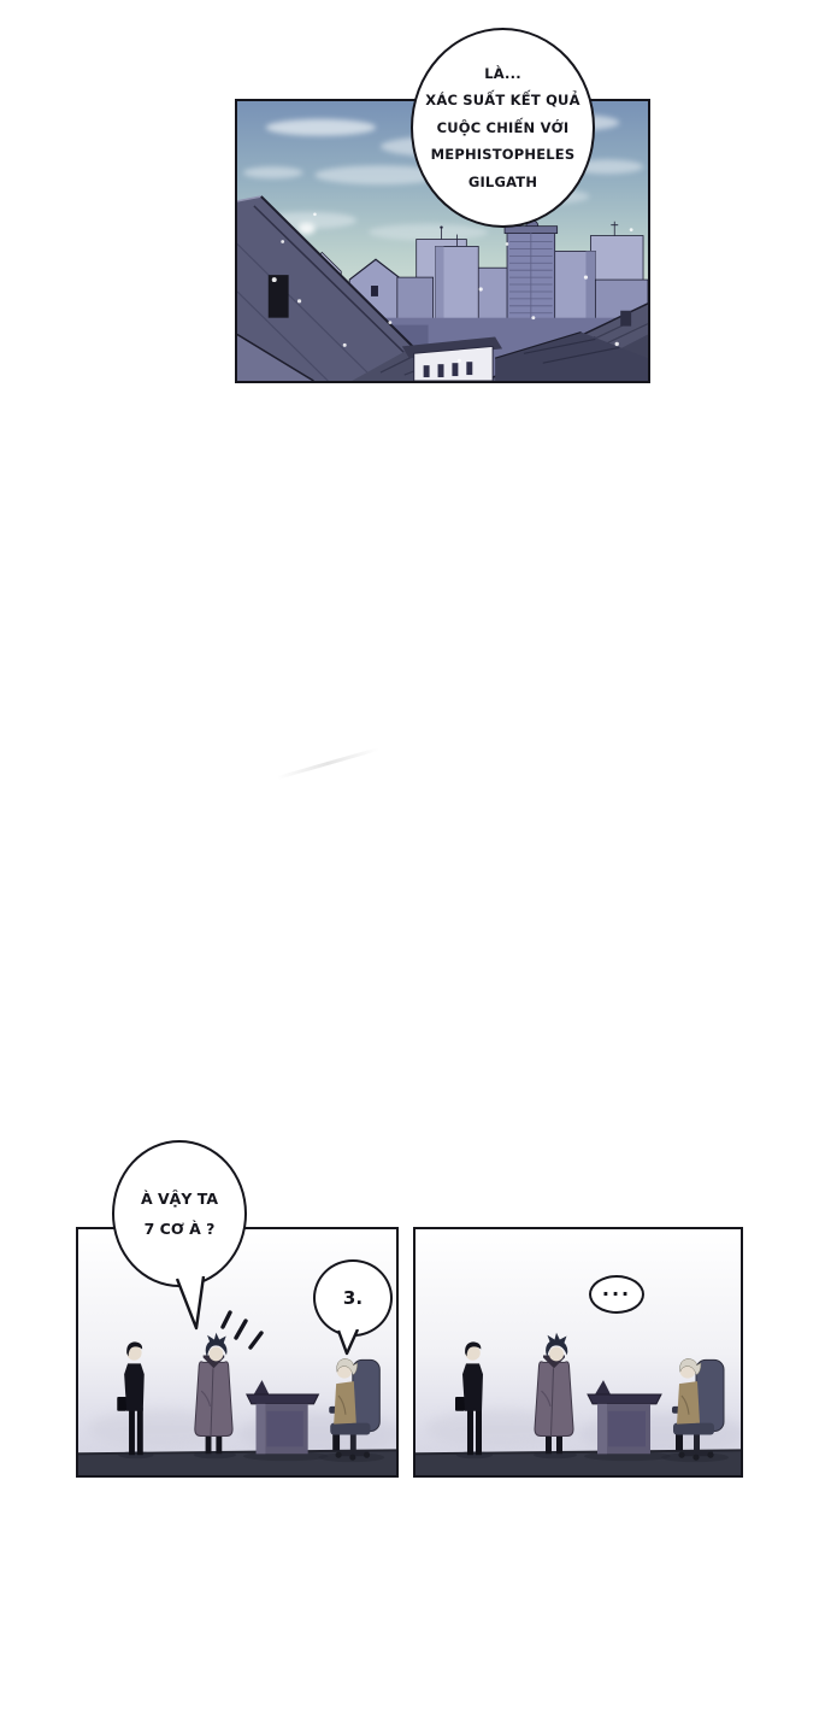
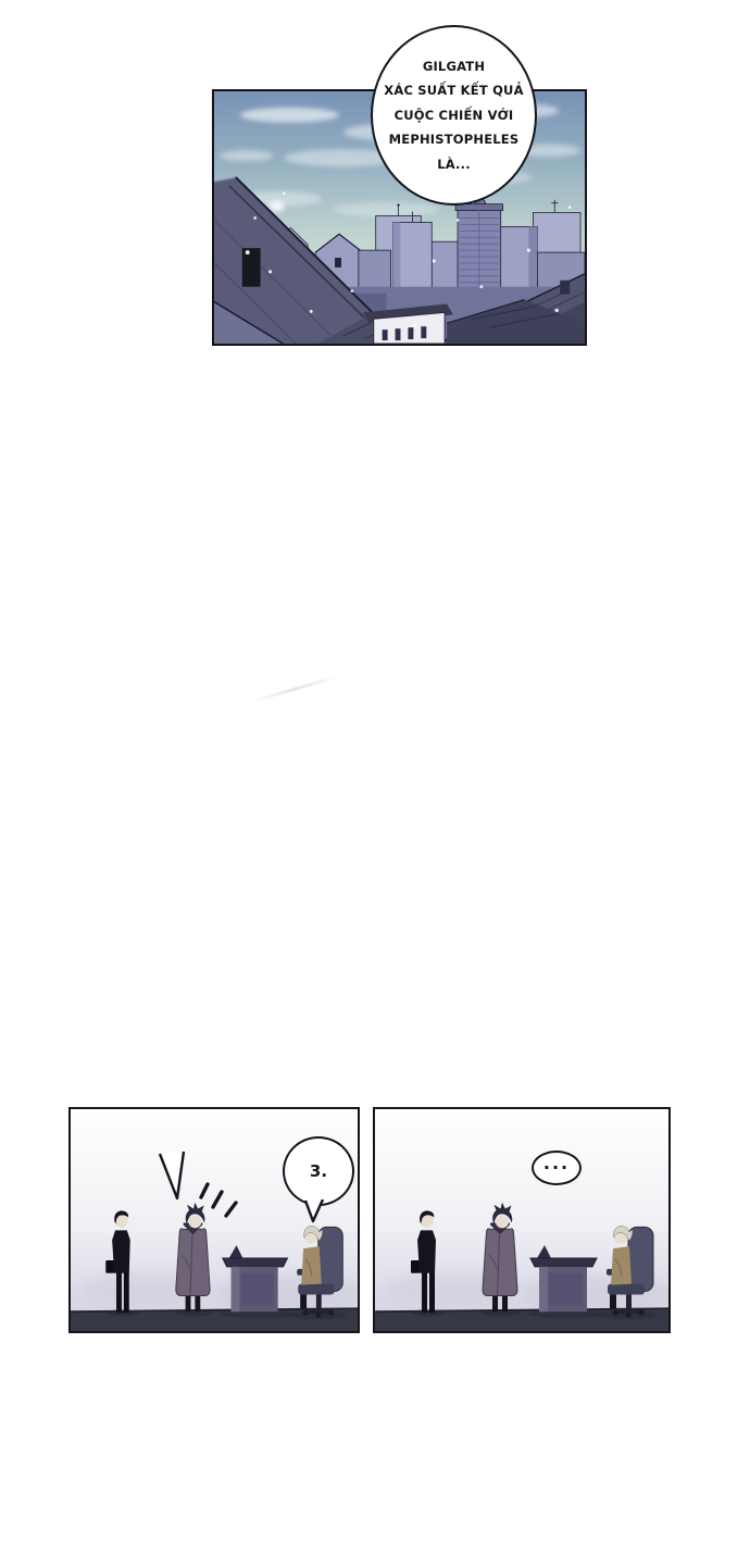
- LÀ...
+ GILGATH
  XÁC SUẤT KẾT QUẢ
  CUỘC CHIẾN VỚI
  MEPHISTOPHELES
- GILGATH
+ LÀ...
- À VẬY TA
- 7 CƠ À ?
  3.
  ...
